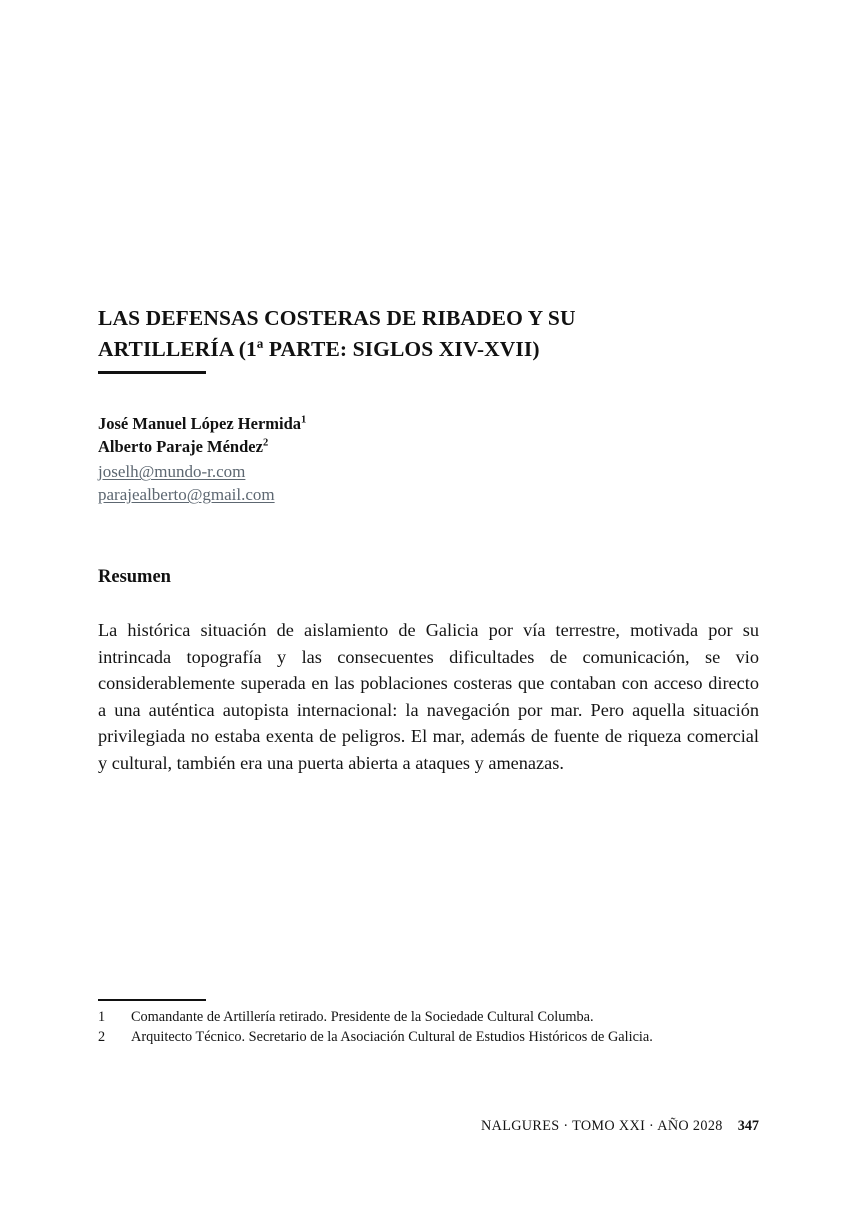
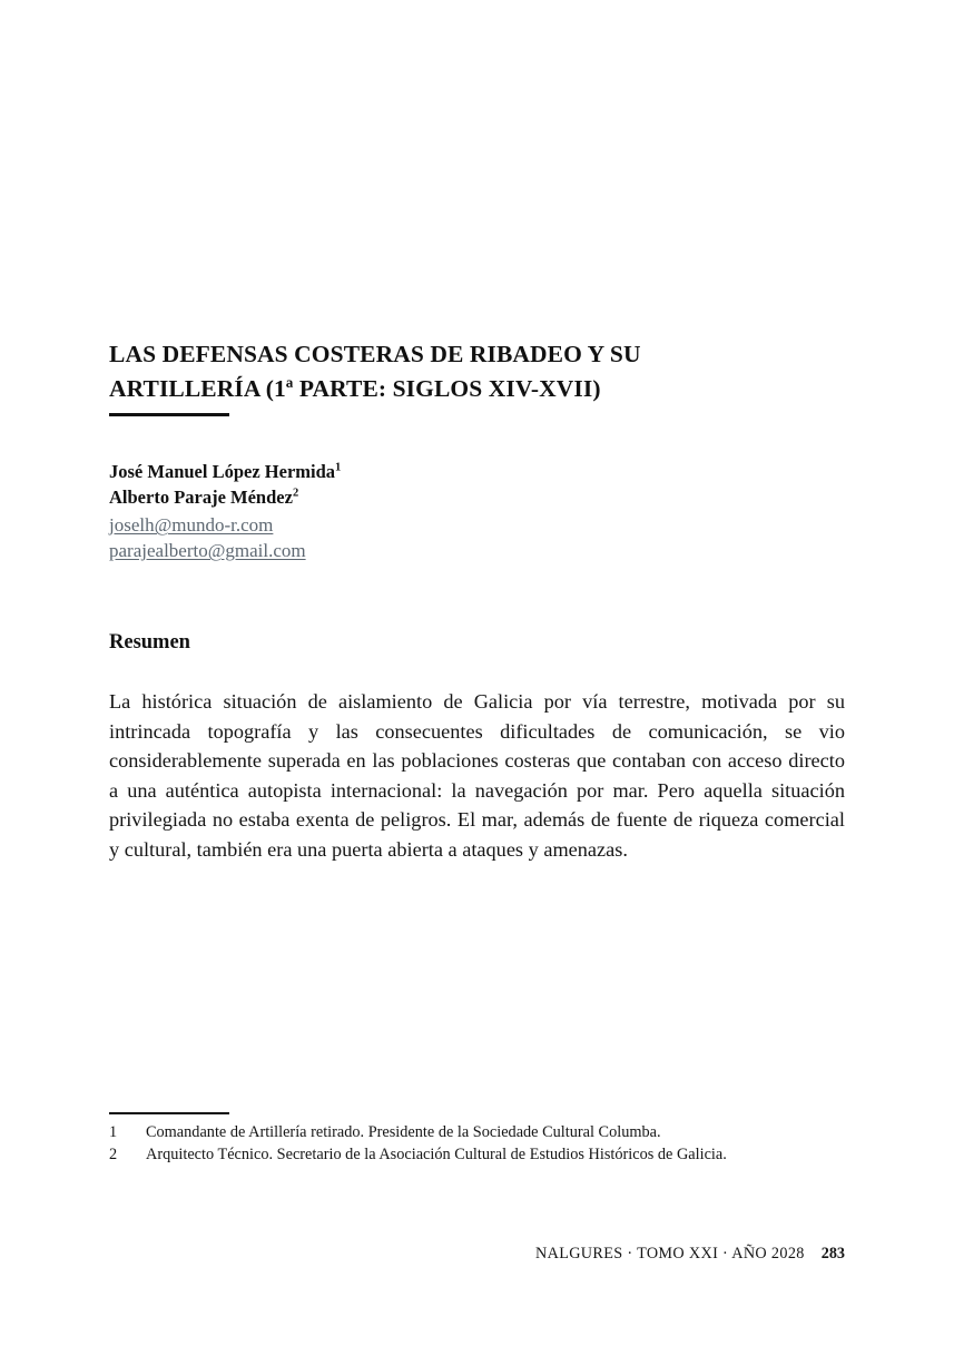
  LAS DEFENSAS COSTERAS DE RIBADEO Y SU
  ARTILLERÍA (1ª PARTE: SIGLOS XIV-XVII)
  José Manuel López Hermida1
  Alberto Paraje Méndez2
  joselh@mundo-r.com
  parajealberto@gmail.com
  Resumen
  La histórica situación de aislamiento de Galicia por vía terrestre, motivada por su intrincada topografía y las consecuentes dificultades de comunicación, se vio considerablemente superada en las poblaciones costeras que contaban con acceso directo a una auténtica autopista internacional: la navegación por mar. Pero aquella situación privilegiada no estaba exenta de peligros. El mar, además de fuente de riqueza comercial y cultural, también era una puerta abierta a ataques y amenazas.
  1
  Comandante de Artillería retirado. Presidente de la Sociedade Cultural Columba.
  2
  Arquitecto Técnico. Secretario de la Asociación Cultural de Estudios Históricos de Galicia.
  NALGURES · TOMO XXI · AÑO 2028
- 347
+ 283
